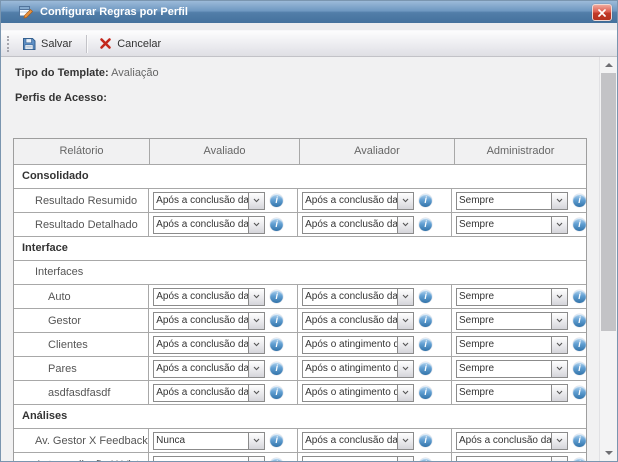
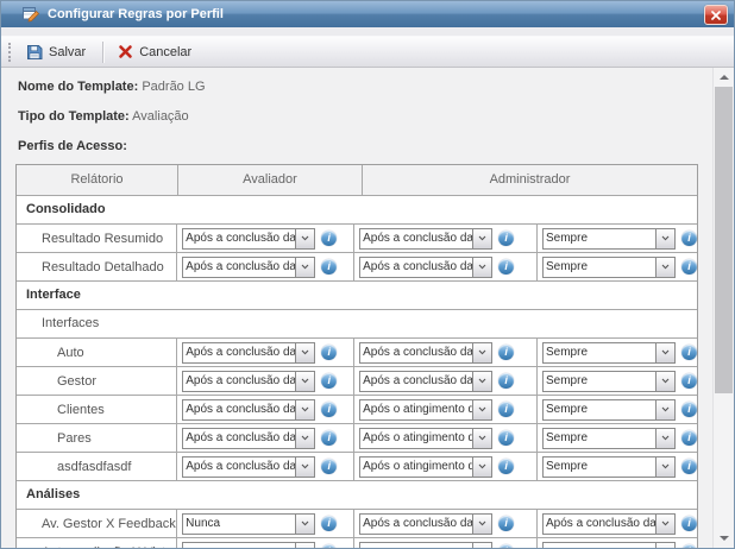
  Configurar Regras por Perfil
  Salvar
  Cancelar
+ Nome do Template: Padrão LG
  Tipo do Template: Avaliação
  Perfis de Acesso:
  Relátorio
- Avaliado
  Avaliador
  Administrador
  Consolidado
  Resultado Resumido
  Após a conclusão da
  Após a conclusão da
  Sempre
  Resultado Detalhado
  Após a conclusão da
  Após a conclusão da
  Sempre
  Interface
  Interfaces
  Auto
  Após a conclusão da
  Após a conclusão da
  Sempre
  Gestor
  Após a conclusão da
  Após a conclusão da
  Sempre
  Clientes
  Após a conclusão da
  Após o atingimento
  Sempre
  Pares
  Após a conclusão da
  Após o atingimento
  Sempre
  asdfasdfasdf
  Após a conclusão da
  Após o atingimento
  Sempre
  Análises
  Av. Gestor X Feedback
  Nunca
  Após a conclusão da
  Após a conclusão da
